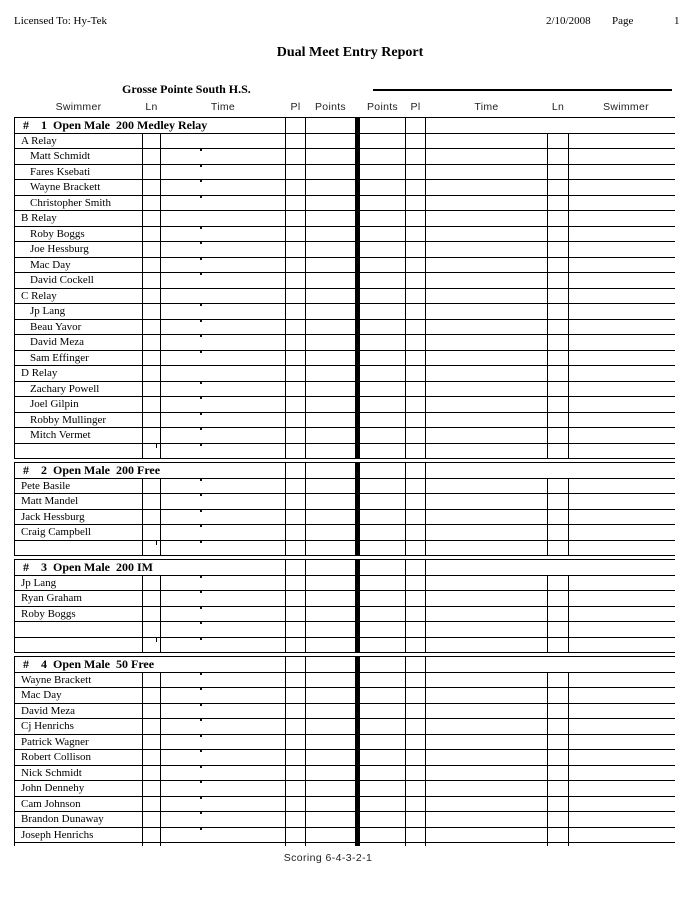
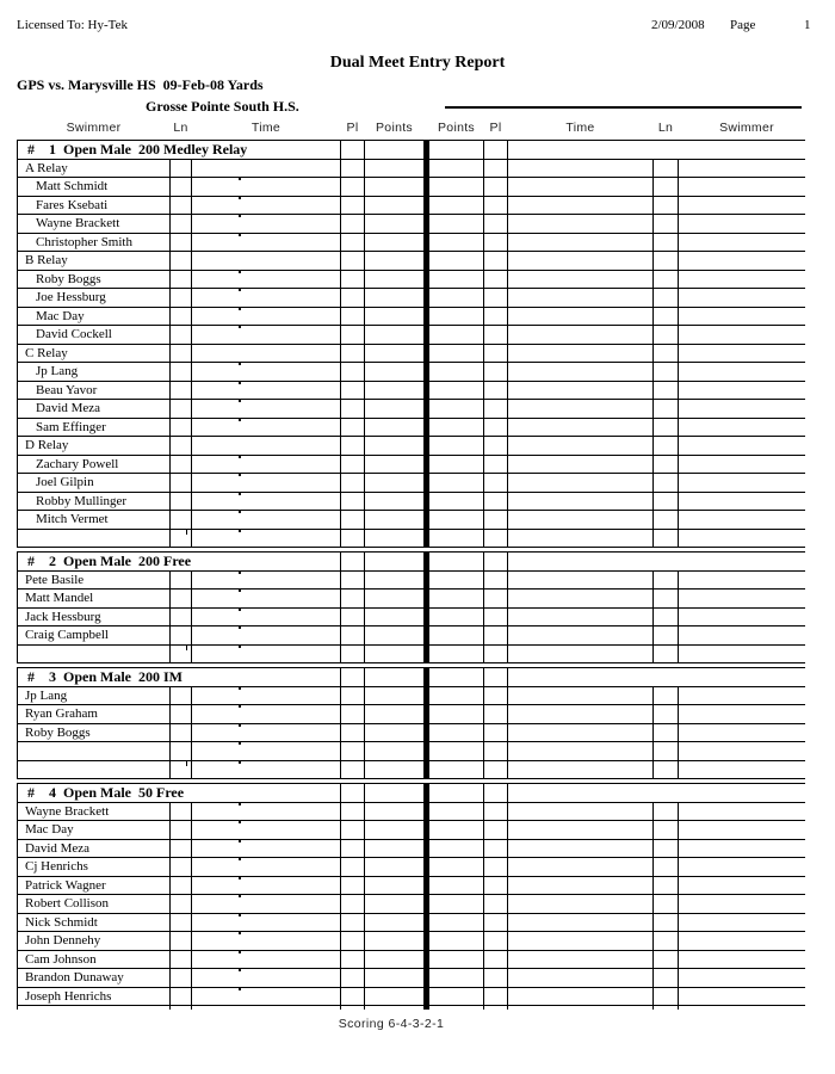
  Licensed To: Hy-Tek
- 2/10/2008
+ 2/09/2008
  Page
  1
  Dual Meet Entry Report
+ GPS vs. Marysville HS 09-Feb-08 Yards
  Grosse Pointe South H.S.
  Swimmer
  Ln
  Time
  Pl
  Points
  Points
  Pl
  Time
  Ln
  Swimmer
  # 1 Open Male 200 Medley Relay
  A Relay
  Matt Schmidt
  Fares Ksebati
  Wayne Brackett
  Christopher Smith
  B Relay
  Roby Boggs
  Joe Hessburg
  Mac Day
  David Cockell
  C Relay
  Jp Lang
  Beau Yavor
  David Meza
  Sam Effinger
  D Relay
  Zachary Powell
  Joel Gilpin
  Robby Mullinger
  Mitch Vermet
  # 2 Open Male 200 Free
  Pete Basile
  Matt Mandel
  Jack Hessburg
  Craig Campbell
  # 3 Open Male 200 IM
  Jp Lang
  Ryan Graham
  Roby Boggs
  # 4 Open Male 50 Free
  Wayne Brackett
  Mac Day
  David Meza
  Cj Henrichs
  Patrick Wagner
  Robert Collison
  Nick Schmidt
  John Dennehy
  Cam Johnson
  Brandon Dunaway
  Joseph Henrichs
  Scoring 6-4-3-2-1
